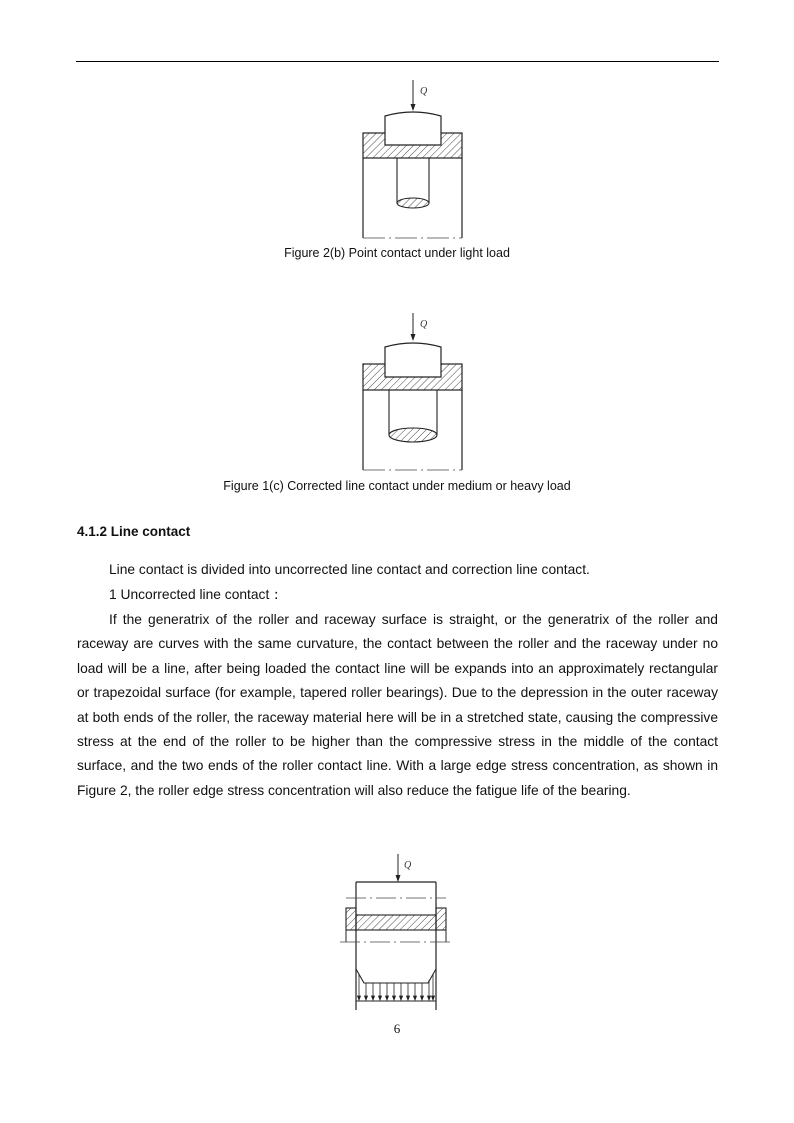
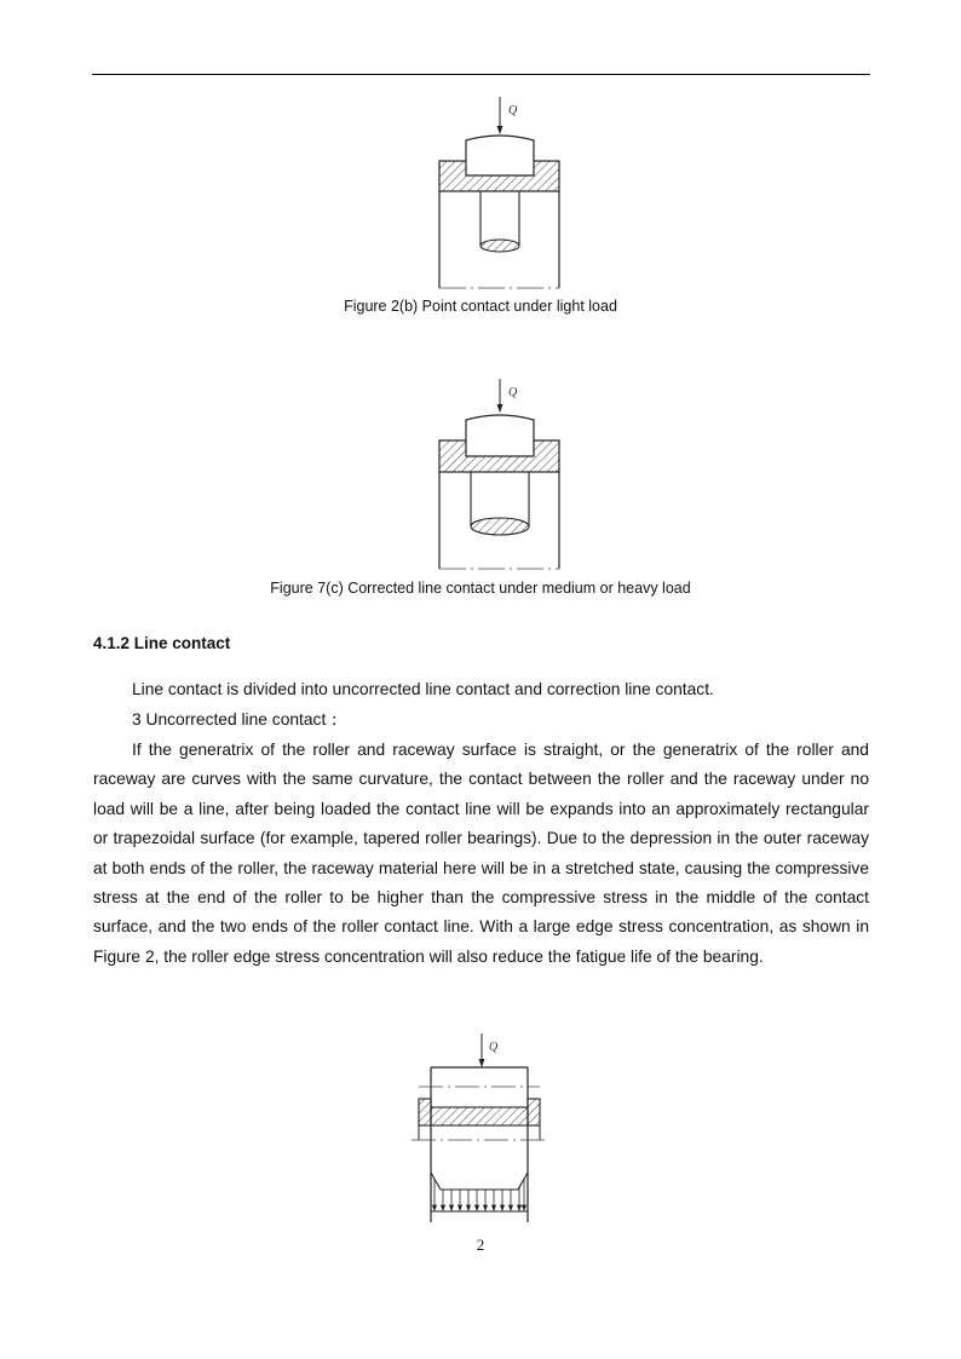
  Q
  Figure 2(b) Point contact under light load
  Q
- Figure 1(c) Corrected line contact under medium or heavy load
+ Figure 7(c) Corrected line contact under medium or heavy load
  4.1.2 Line contact
  Line contact is divided into uncorrected line contact and correction line contact.
- 1 Uncorrected line contact：
+ 3 Uncorrected line contact：
  If the generatrix of the roller and raceway surface is straight, or the generatrix of the roller and raceway are curves with the same curvature, the contact between the roller and the raceway under no load will be a line, after being loaded the contact line will be expands into an approximately rectangular or trapezoidal surface (for example, tapered roller bearings). Due to the depression in the outer raceway at both ends of the roller, the raceway material here will be in a stretched state, causing the compressive stress at the end of the roller to be higher than the compressive stress in the middle of the contact surface, and the two ends of the roller contact line. With a large edge stress concentration, as shown in Figure 2, the roller edge stress concentration will also reduce the fatigue life of the bearing.
  Q
- 6
+ 2
